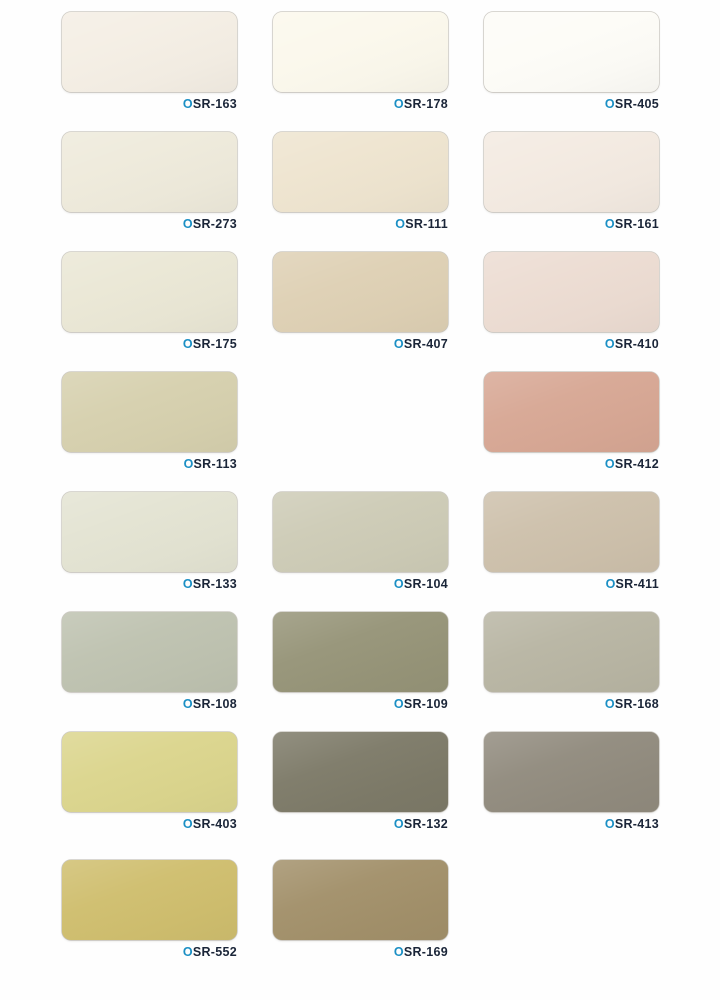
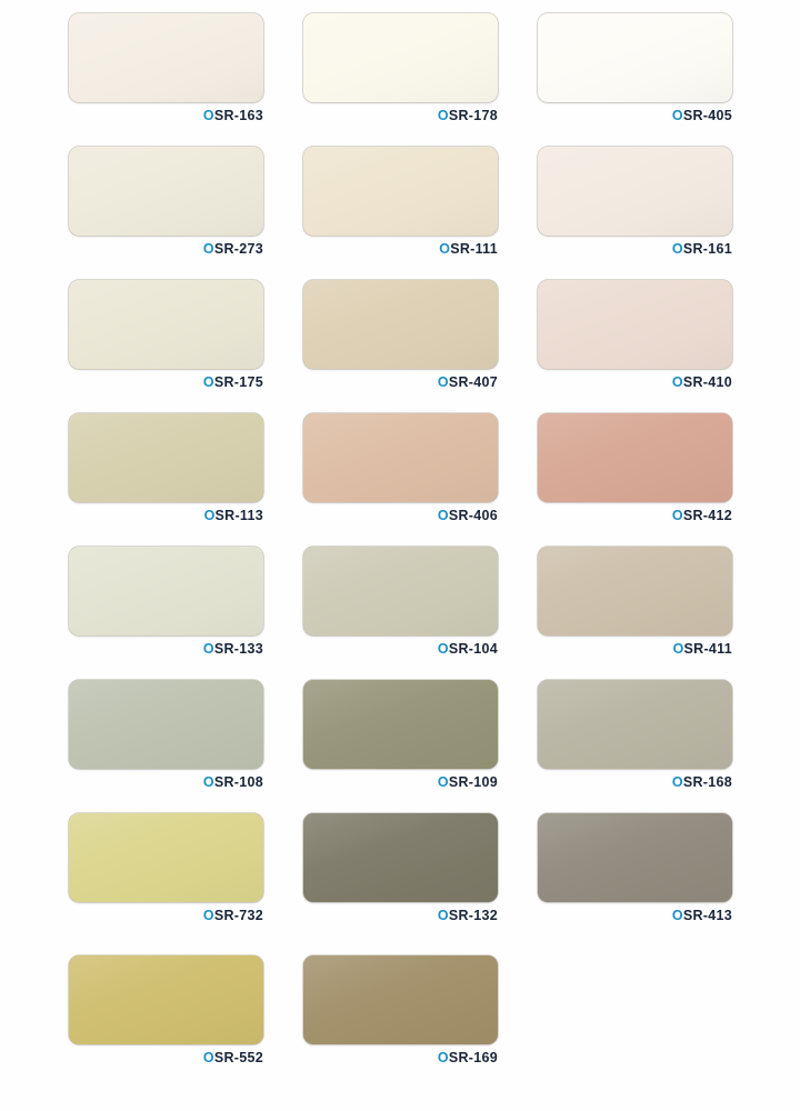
  OSR-163
  OSR-178
  OSR-405
  OSR-273
  OSR-111
  OSR-161
  OSR-175
  OSR-407
  OSR-410
  OSR-113
+ OSR-406
  OSR-412
  OSR-133
  OSR-104
  OSR-411
  OSR-108
  OSR-109
  OSR-168
- OSR-403
+ OSR-732
  OSR-132
  OSR-413
  OSR-552
  OSR-169
